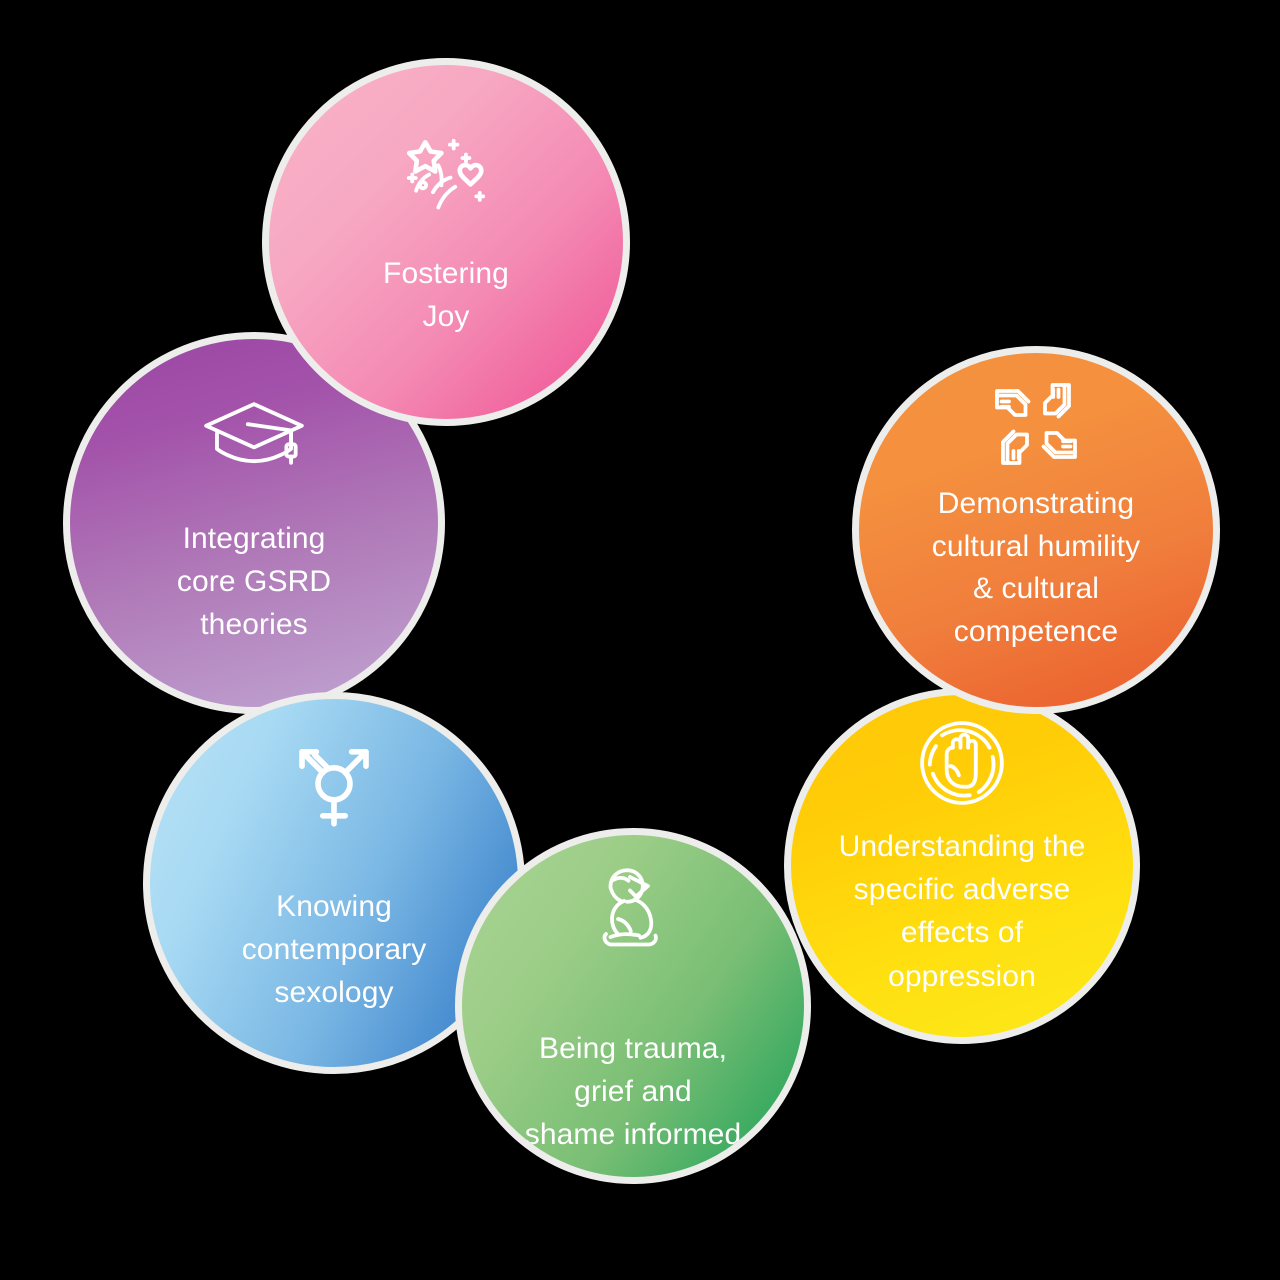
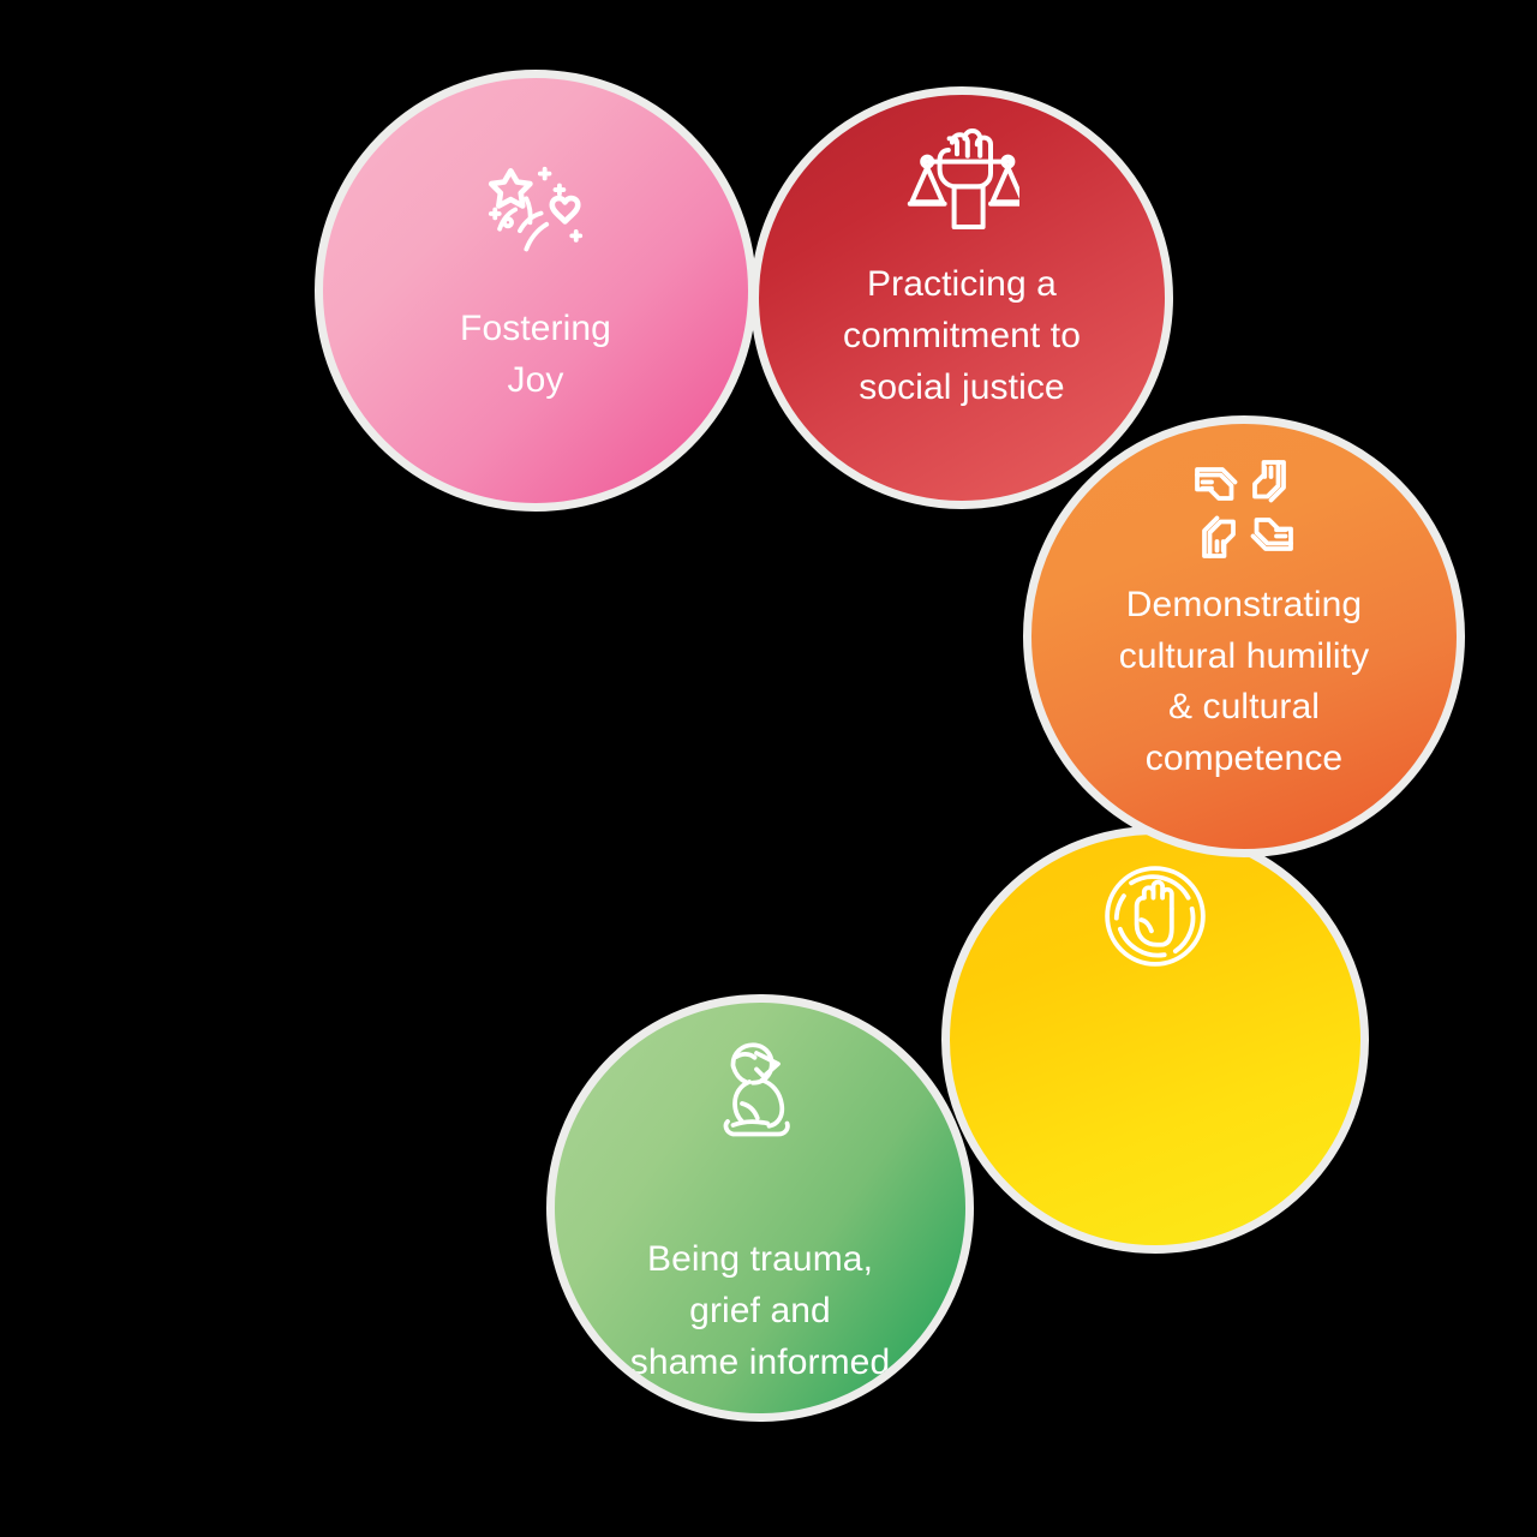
  Fostering
  Joy
+ Practicing a
+ commitment to
+ social justice
  Demonstrating
  cultural humility
  & cultural
  competence
- Understanding the
- specific adverse
- effects of
- oppression
  Being trauma,
  grief and
  shame informed
- Knowing
- contemporary
- sexology
- Integrating
- core GSRD
- theories
